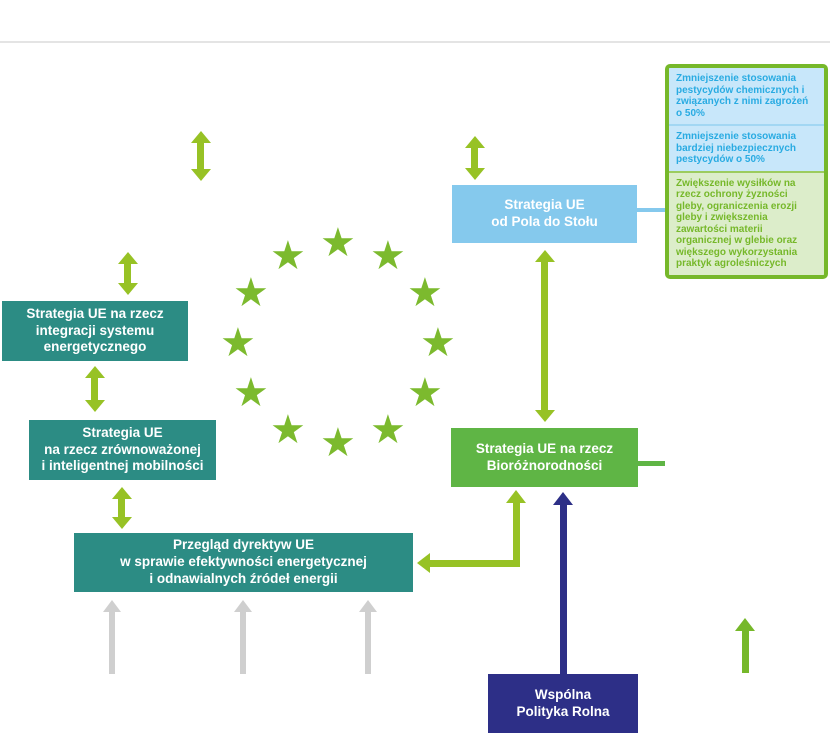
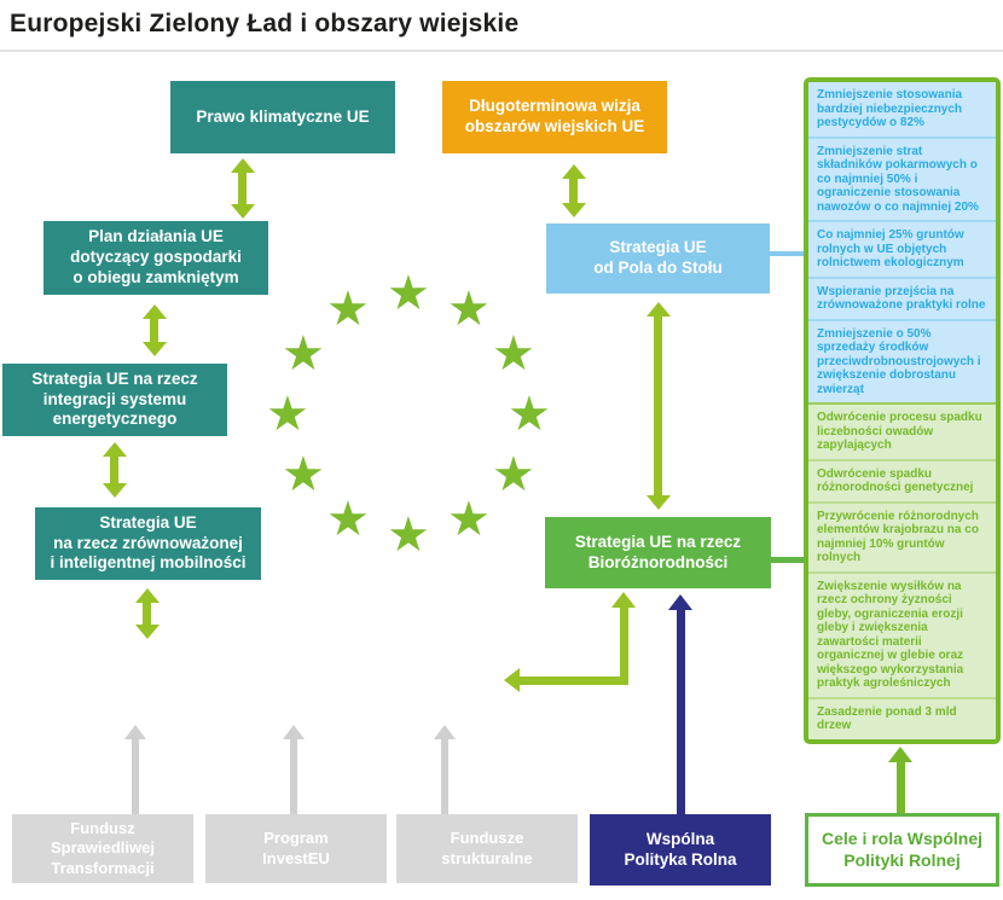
+ Europejski Zielony Ład i obszary wiejskie
+ Prawo klimatyczne UE
+ Długoterminowa wizja
+ obszarów wiejskich UE
+ Plan działania UE
+ dotyczący gospodarki
+ o obiegu zamkniętym
  Strategia UE na rzecz
  integracji systemu
  energetycznego
  Strategia UE
  na rzecz zrównoważonej
  i inteligentnej mobilności
- Przegląd dyrektyw UE
- w sprawie efektywności energetycznej
- i odnawialnych źródeł energii
  Strategia UE
  od Pola do Stołu
  Strategia UE na rzecz
  Bioróżnorodności
+ Fundusz
+ Sprawiedliwej
+ Transformacji
+ Program
+ InvestEU
+ Fundusze
+ strukturalne
  Wspólna
  Polityka Rolna
+ Cele i rola Wspólnej
+ Polityki Rolnej
  ★
  ★
  ★
  ★
  ★
  ★
  ★
  ★
  ★
  ★
  ★
  ★
- Zmniejszenie stosowania pestycydów chemicznych i związanych z nimi zagrożeń o 50%
- Zmniejszenie stosowania bardziej niebezpiecznych pestycydów o 50%
+ Zmniejszenie stosowania bardziej niebezpiecznych pestycydów o 82%
+ Zmniejszenie strat składników pokarmowych o co najmniej 50% i ograniczenie stosowania nawozów o co najmniej 20%
+ Co najmniej 25% gruntów rolnych w UE objętych rolnictwem ekologicznym
+ Wspieranie przejścia na zrównoważone praktyki rolne
+ Zmniejszenie o 50% sprzedaży środków przeciwdrobnoustrojowych i zwiększenie dobrostanu zwierząt
+ Odwrócenie procesu spadku liczebności owadów zapylających
+ Odwrócenie spadku różnorodności genetycznej
+ Przywrócenie różnorodnych elementów krajobrazu na co najmniej 10% gruntów rolnych
  Zwiększenie wysiłków na rzecz ochrony żyzności gleby, ograniczenia erozji gleby i zwiększenia zawartości materii organicznej w glebie oraz większego wykorzystania praktyk agroleśniczych
+ Zasadzenie ponad 3 mld drzew
